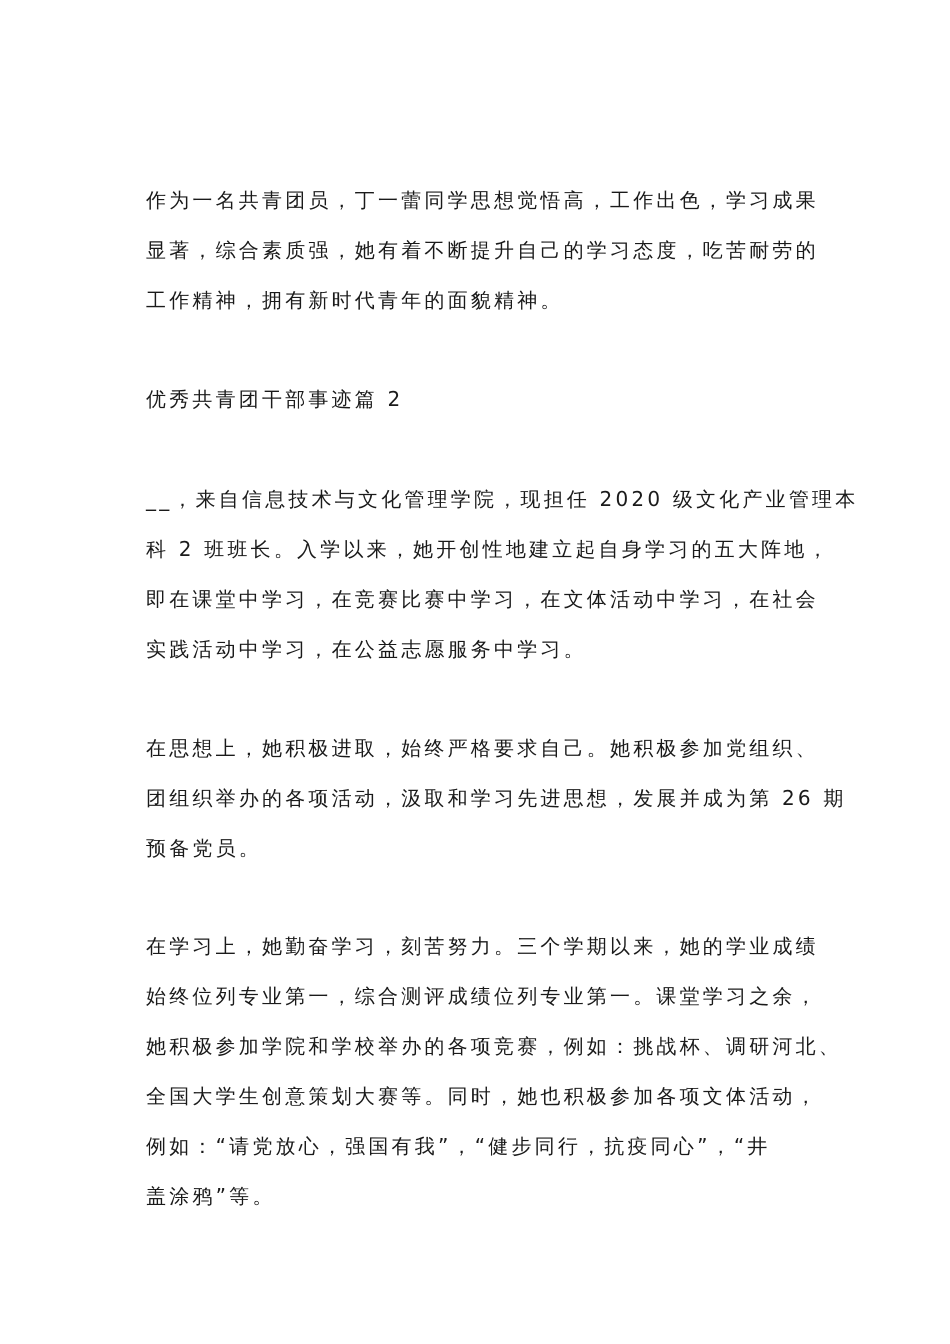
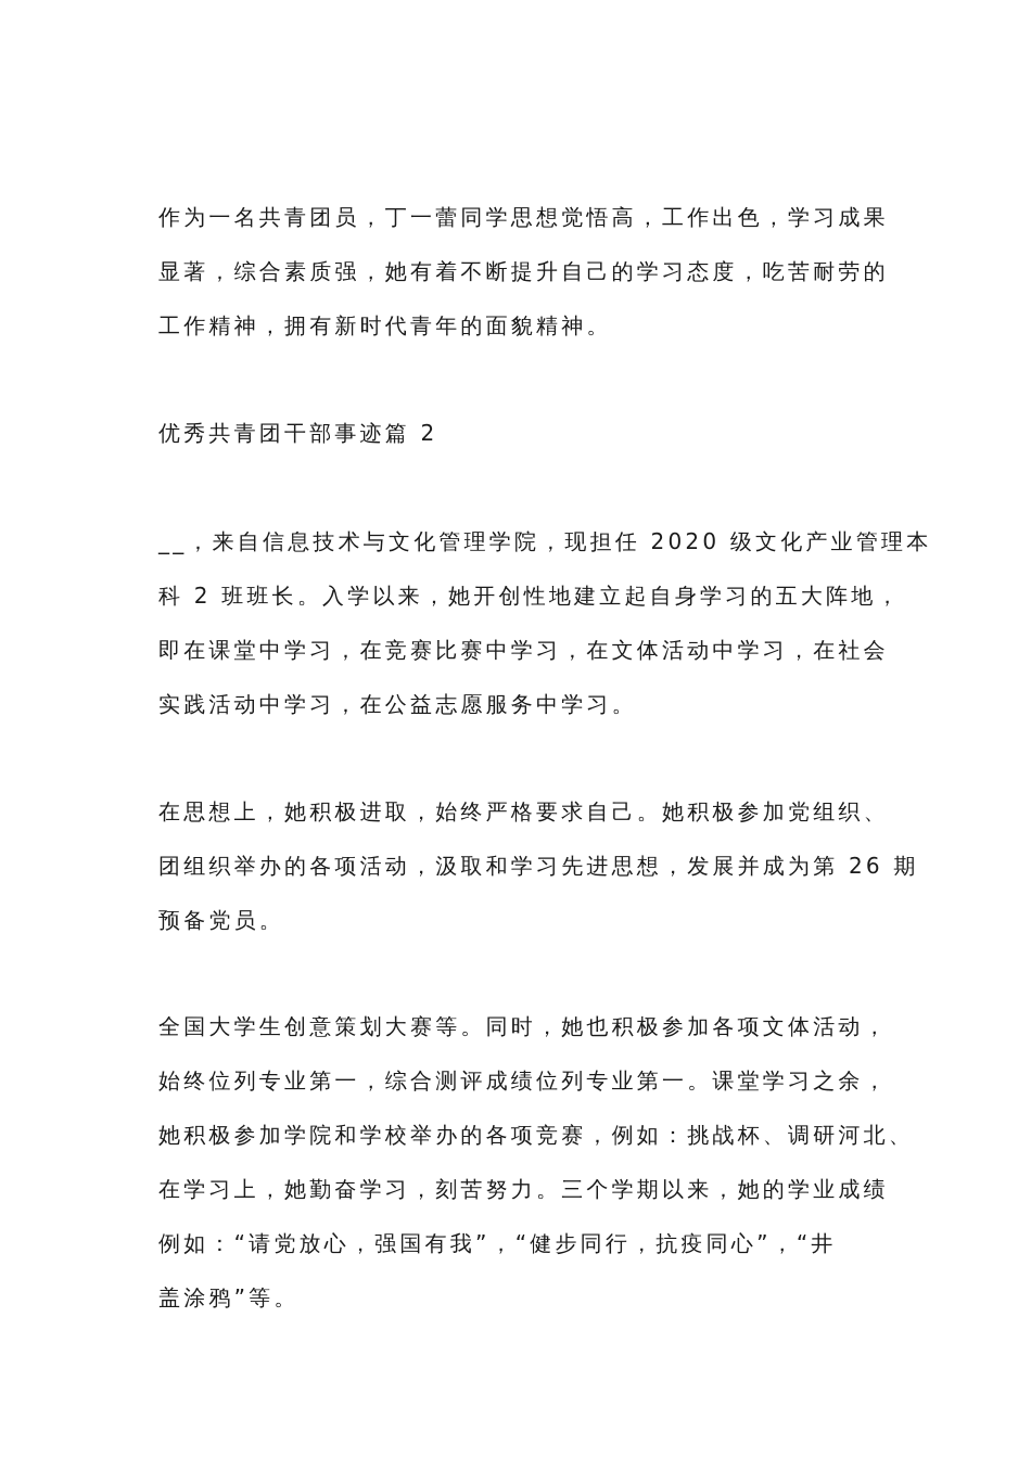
  作为一名共青团员，丁一蕾同学思想觉悟高，工作出色，学习成果
  显著，综合素质强，她有着不断提升自己的学习态度，吃苦耐劳的
  工作精神，拥有新时代青年的面貌精神。
  优秀共青团干部事迹篇 2
  __，来自信息技术与文化管理学院，现担任 2020 级文化产业管理本
  科 2 班班长。入学以来，她开创性地建立起自身学习的五大阵地，
  即在课堂中学习，在竞赛比赛中学习，在文体活动中学习，在社会
  实践活动中学习，在公益志愿服务中学习。
  在思想上，她积极进取，始终严格要求自己。她积极参加党组织、
  团组织举办的各项活动，汲取和学习先进思想，发展并成为第 26 期
  预备党员。
- 在学习上，她勤奋学习，刻苦努力。三个学期以来，她的学业成绩
+ 全国大学生创意策划大赛等。同时，她也积极参加各项文体活动，
  始终位列专业第一，综合测评成绩位列专业第一。课堂学习之余，
  她积极参加学院和学校举办的各项竞赛，例如：挑战杯、调研河北、
- 全国大学生创意策划大赛等。同时，她也积极参加各项文体活动，
+ 在学习上，她勤奋学习，刻苦努力。三个学期以来，她的学业成绩
  例如：“请党放心，强国有我”，“健步同行，抗疫同心”，“井
  盖涂鸦”等。
